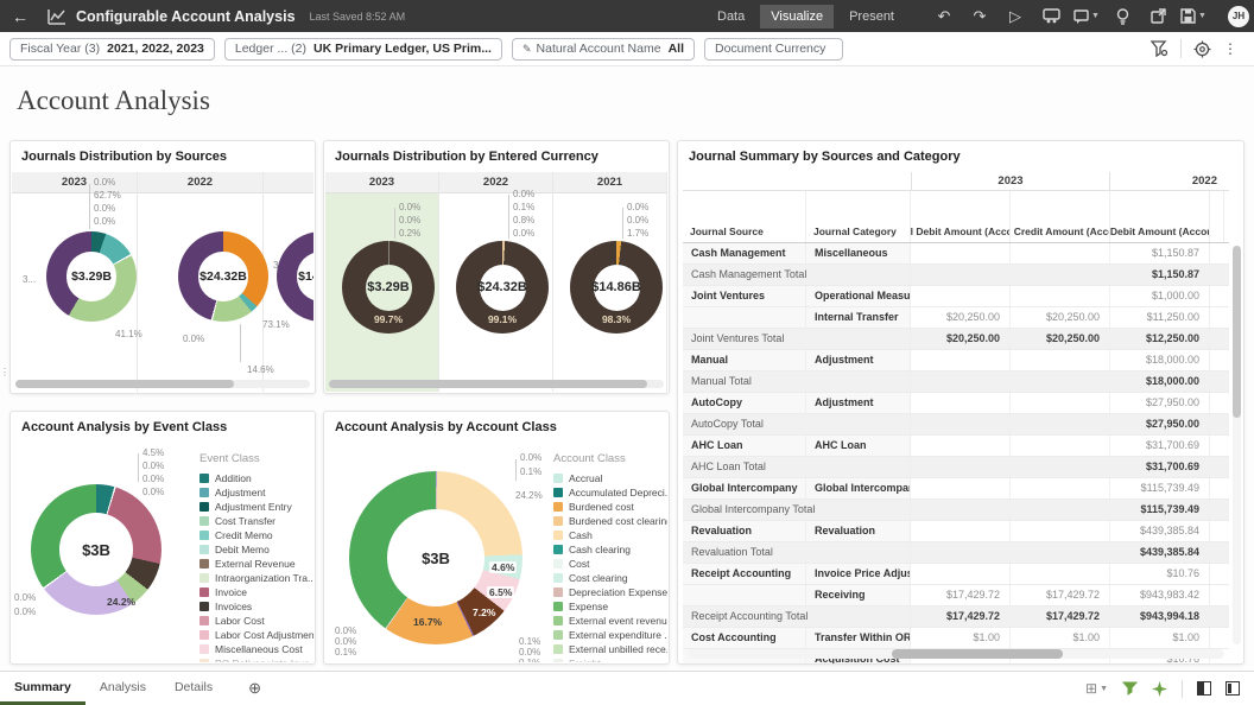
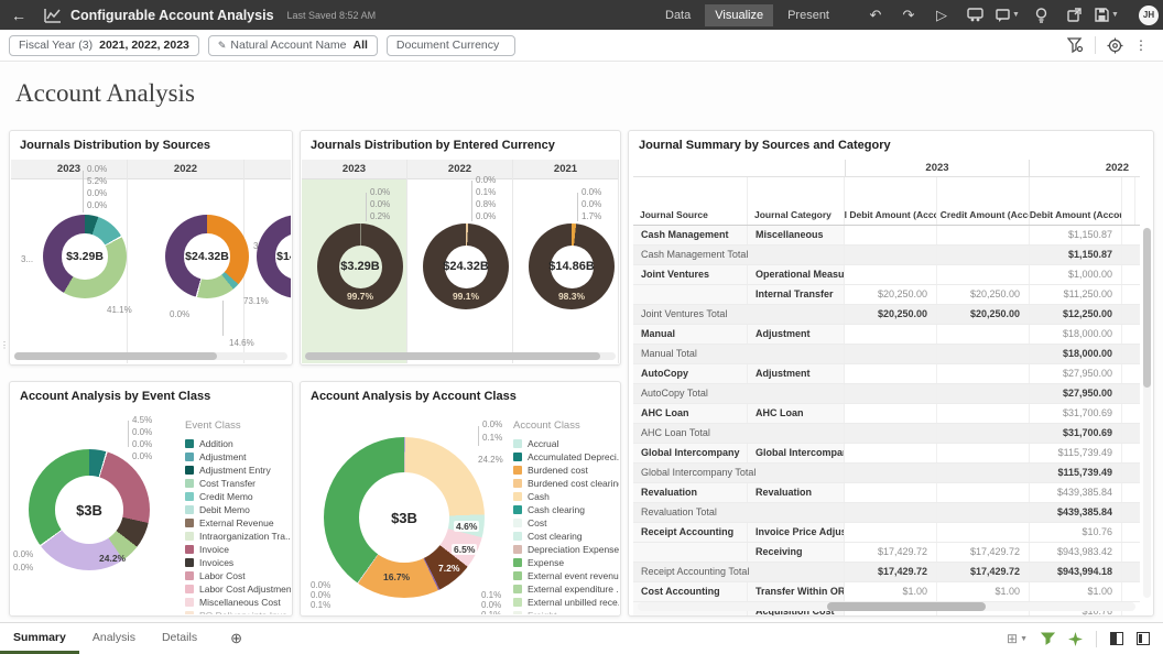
  ←
  Configurable Account Analysis
  Last Saved 8:52 AM
  Data
  Visualize
  Present
  ↶
  ↷
  ▷
  JH
  Fiscal Year (3)
  2021, 2022, 2023
- Ledger ... (2)
- UK Primary Ledger, US Prim...
  ✎
  Natural Account Name
  All
  Document Currency
  ⋮
  Account Analysis
  Journals Distribution by Sources
  2023
  $3.29B
  0.0%
- 62.7%
+ 5.2%
  0.0%
  0.0%
  3...
  41.1%
  2022
  $24.32B
  0.0%
  14.6%
  73.1%
  Journals Distribution by Entered Currency
  2023
  $3.29B
  99.7%
  0.0%
  0.0%
  0.2%
  2022
  $24.32B
  99.1%
  0.0%
  0.1%
  0.8%
  0.0%
  2021
  $14.86B
  98.3%
  0.0%
  0.0%
  1.7%
  Journal Summary by Sources and Category
  2023
  2022
  Journal Source
  Journal Category
  Cash Management
  Miscellaneous
  $1,150.87
  Cash Management Total
  $1,150.87
  Joint Ventures
  Operational Measu
  $1,000.00
  Internal Transfer
  $20,250.00
  $20,250.00
  $11,250.00
  Joint Ventures Total
  $20,250.00
  $20,250.00
  $12,250.00
  Manual
  Adjustment
  $18,000.00
  Manual Total
  $18,000.00
  AutoCopy
  Adjustment
  $27,950.00
  AutoCopy Total
  $27,950.00
  AHC Loan
  AHC Loan
  $31,700.69
  AHC Loan Total
  $31,700.69
  Global Intercompany
  Global Intercompa
  $115,739.49
  Global Intercompany Total
  $115,739.49
  Revaluation
  Revaluation
  $439,385.84
  Revaluation Total
  $439,385.84
  Receipt Accounting
  Invoice Price Adjus
  $10.76
  Receiving
  $17,429.72
  $17,429.72
  $943,983.42
  Receipt Accounting Total
  $17,429.72
  $17,429.72
  $943,994.18
  Cost Accounting
  Transfer Within OR
  $1.00
  $1.00
  $1.00
  Acquisition Cost
  $10.76
  Account Analysis by Event Class
  $3B
  4.5%
  0.0%
  0.0%
  0.0%
  24.2%
  0.0%
  0.0%
  Event Class
  Addition
  Adjustment
  Adjustment Entry
  Cost Transfer
  Credit Memo
  Debit Memo
  External Revenue
  Intraorganization Tra..
  Invoice
  Invoices
  Labor Cost
  Labor Cost Adjustmen
  Miscellaneous Cost
  Account Analysis by Account Class
  $3B
  0.0%
  0.1%
  24.2%
  4.6%
  6.5%
  7.2%
  16.7%
  0.1%
  0.0%
  0.0%
  0.0%
  0.1%
  Account Class
  Accrual
  Accumulated Depreci.
  Burdened cost
  Burdened cost clearin
  Cash
  Cash clearing
  Cost
  Cost clearing
  Depreciation Expense
  Expense
  External event revenu
  External expenditure .
  External unbilled rece.
  Summary
  Analysis
  Details
  ⊕
  ⊞
